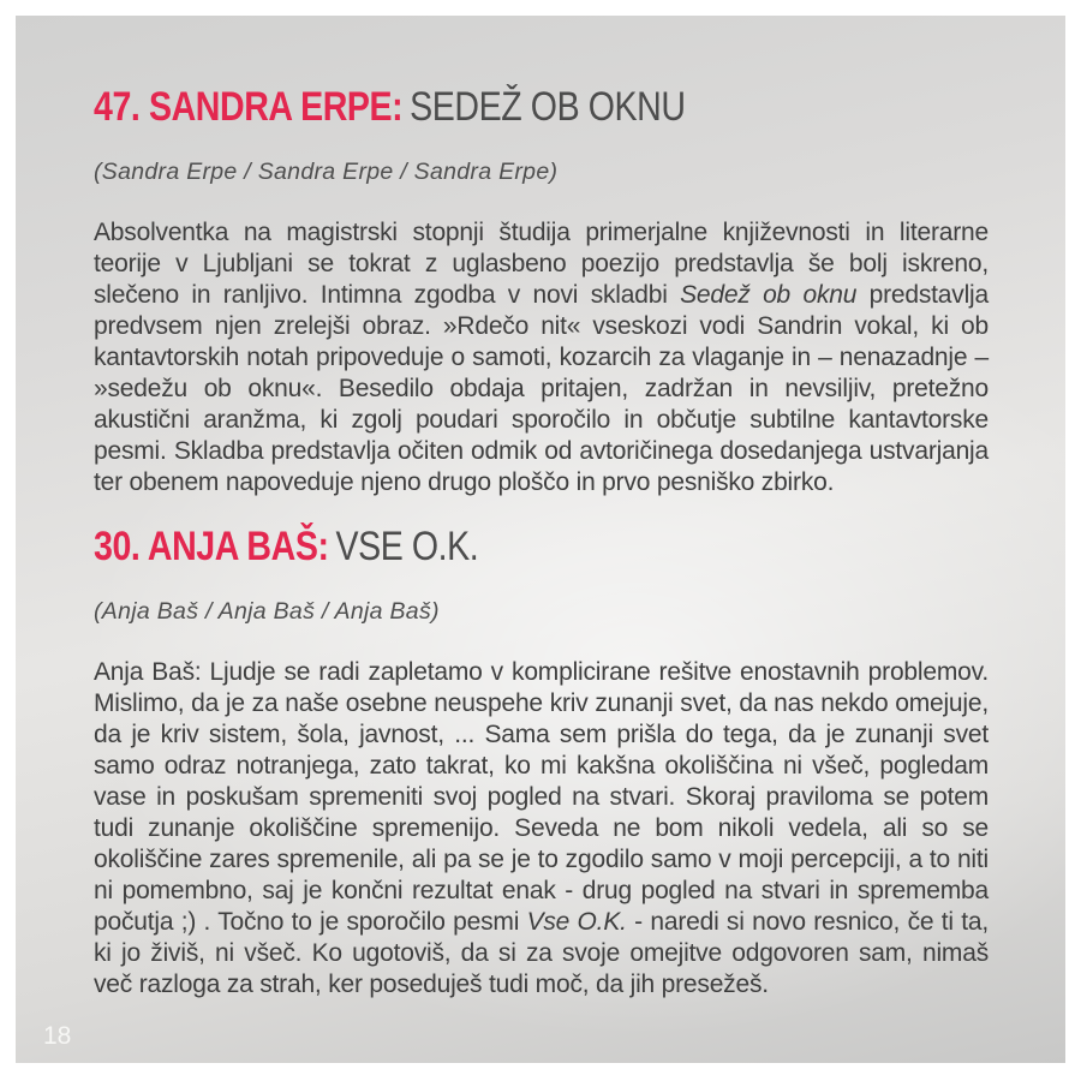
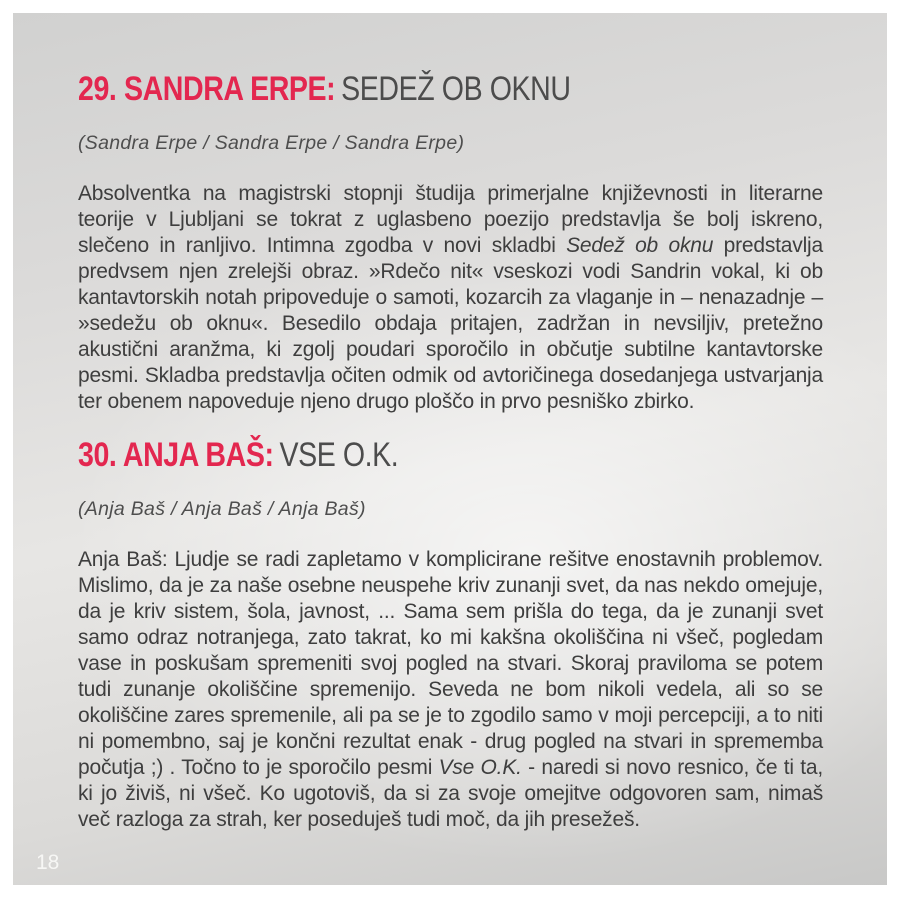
- 47. SANDRA ERPE: SEDEŽ OB OKNU
+ 29. SANDRA ERPE: SEDEŽ OB OKNU
  (Sandra Erpe / Sandra Erpe / Sandra Erpe)
  Absolventka na magistrski stopnji študija primerjalne književnosti in literarne teorije v Ljubljani se tokrat z uglasbeno poezijo predstavlja še bolj iskreno, slečeno in ranljivo. Intimna zgodba v novi skladbi Sedež ob oknu predstavlja predvsem njen zrelejši obraz. »Rdečo nit« vseskozi vodi Sandrin vokal, ki ob kantavtorskih notah pripoveduje o samoti, kozarcih za vlaganje in – nenazadnje – »sedežu ob oknu«. Besedilo obdaja pritajen, zadržan in nevsiljiv, pretežno akustični aranžma, ki zgolj poudari sporočilo in občutje subtilne kantavtorske pesmi. Skladba predstavlja očiten odmik od avtoričinega dosedanjega ustvarjanja ter obenem napoveduje njeno drugo ploščo in prvo pesniško zbirko.
  30. ANJA BAŠ: VSE O.K.
  (Anja Baš / Anja Baš / Anja Baš)
  Anja Baš: Ljudje se radi zapletamo v komplicirane rešitve enostavnih problemov. Mislimo, da je za naše osebne neuspehe kriv zunanji svet, da nas nekdo omejuje, da je kriv sistem, šola, javnost, ... Sama sem prišla do tega, da je zunanji svet samo odraz notranjega, zato takrat, ko mi kakšna okoliščina ni všeč, pogledam vase in poskušam spremeniti svoj pogled na stvari. Skoraj praviloma se potem tudi zunanje okoliščine spremenijo. Seveda ne bom nikoli vedela, ali so se okoliščine zares spremenile, ali pa se je to zgodilo samo v moji percepciji, a to niti ni pomembno, saj je končni rezultat enak - drug pogled na stvari in sprememba počutja ;) . Točno to je sporočilo pesmi Vse O.K. - naredi si novo resnico, če ti ta, ki jo živiš, ni všeč. Ko ugotoviš, da si za svoje omejitve odgovoren sam, nimaš več razloga za strah, ker poseduješ tudi moč, da jih presežeš.
  18
